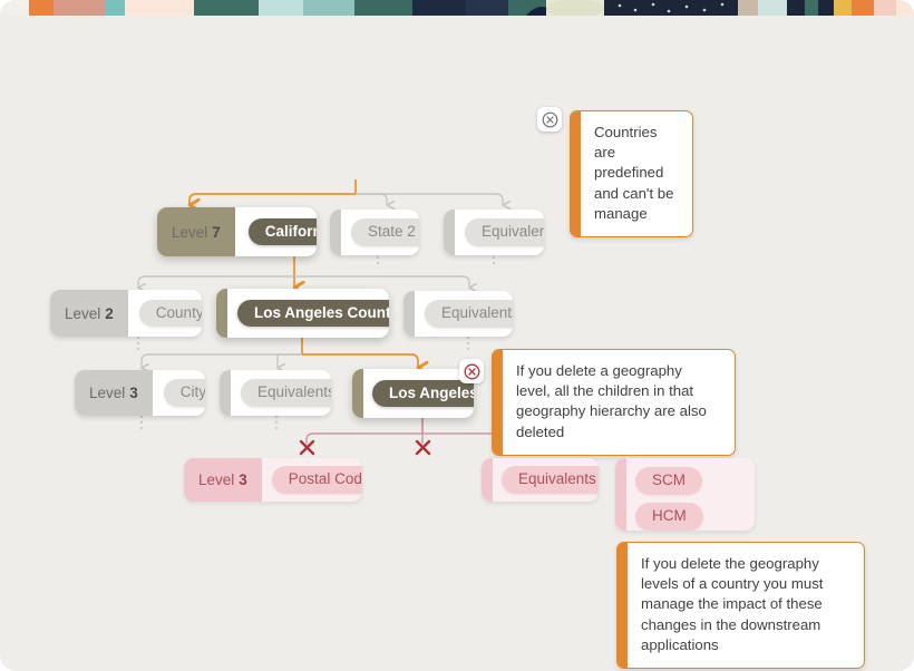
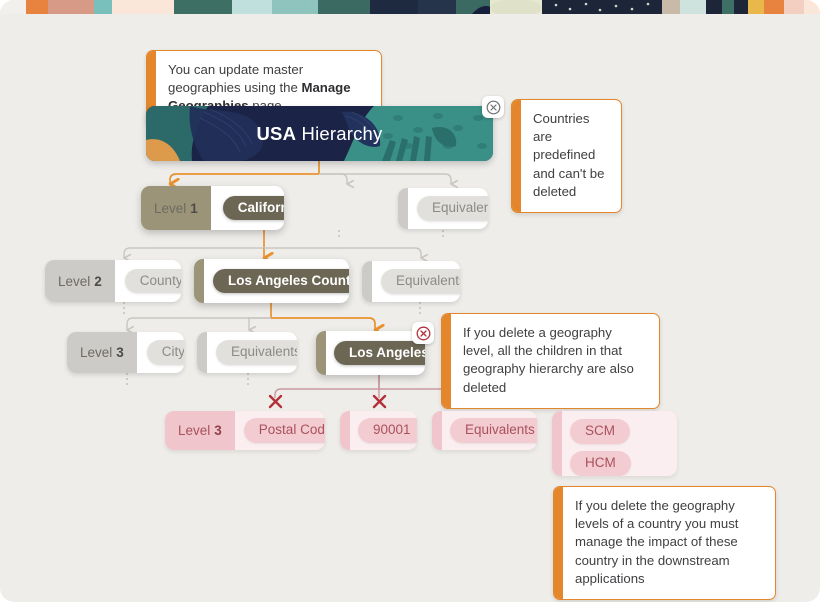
+ You can update master geographies using the Manage Geographies page
+ USA Hierarchy
- Countries are predefined and can't be manage
+ Countries are predefined and can't be deleted
  Level
- 7
+ 1
  Califor
- State 2
  Equivalen
  Level
  2
  County
  Los Angeles Count
  Equivalent
  Level
  3
  City
  Equivalent
  Los Angele
  If you delete a geography level, all the children in that geography hierarchy are also deleted
  Level
  3
  Postal Cod
+ 90001
  Equivalents
  SCM
  HCM
- If you delete the geography levels of a country you must manage the impact of these changes in the downstream applications
+ If you delete the geography levels of a country you must manage the impact of these country in the downstream applications
